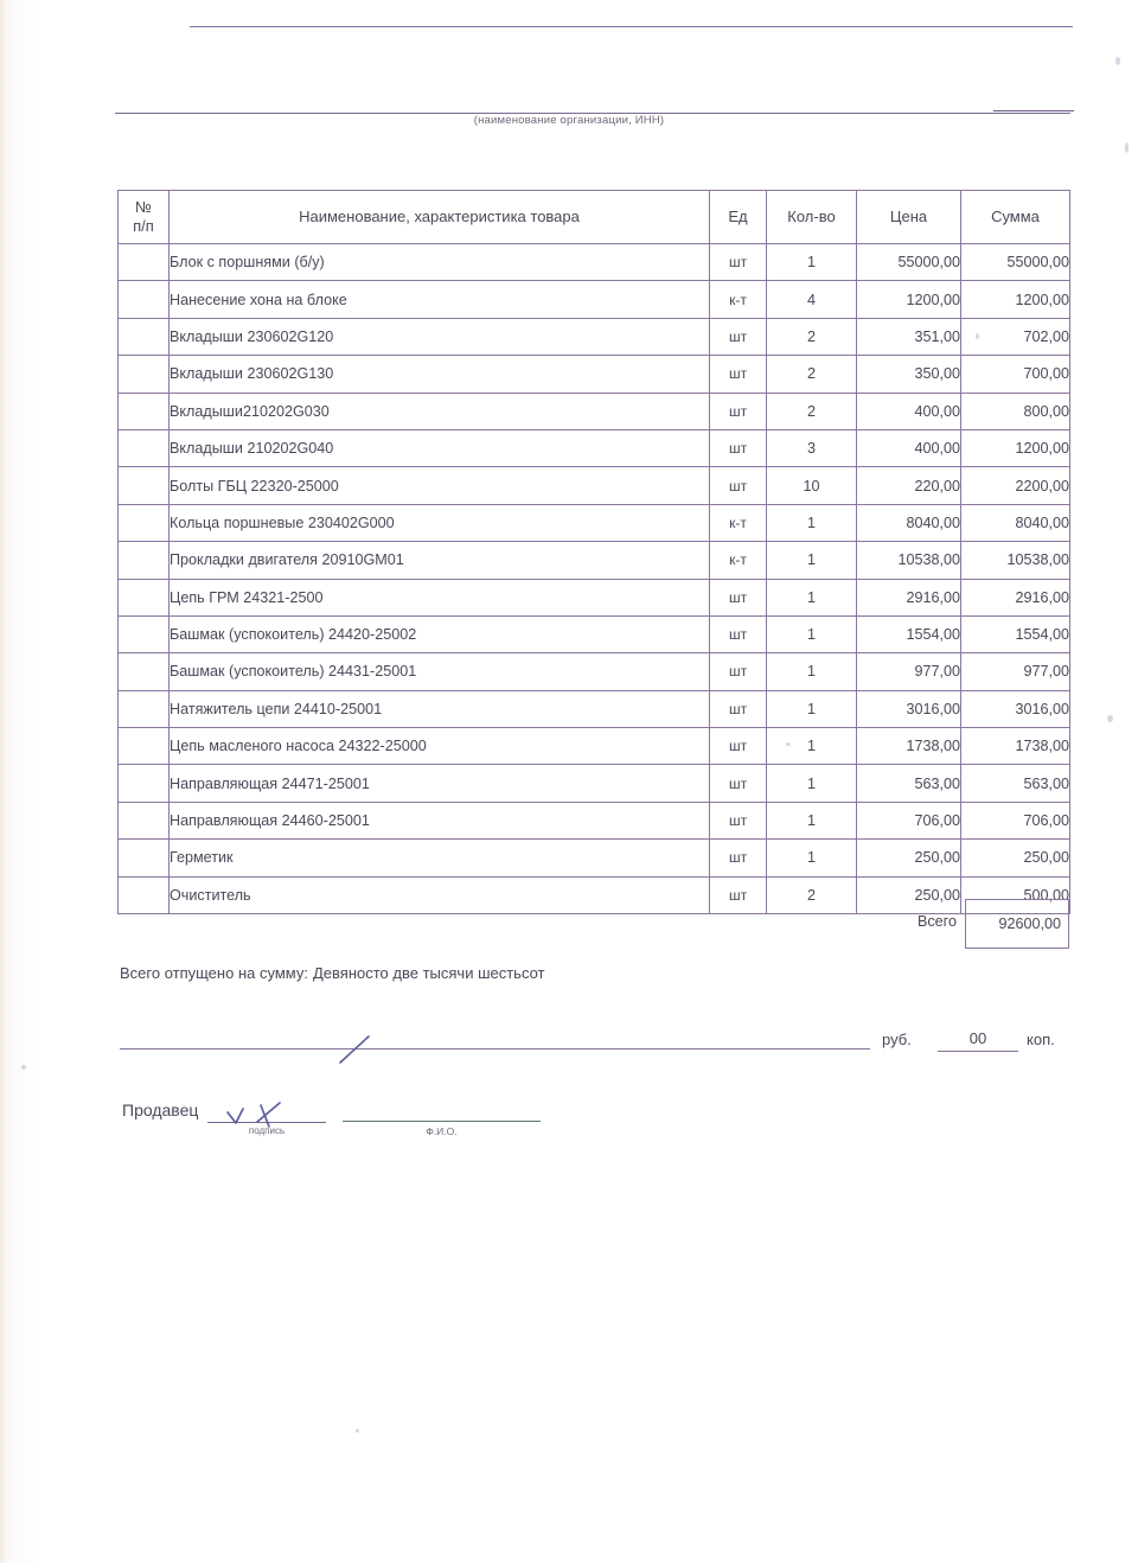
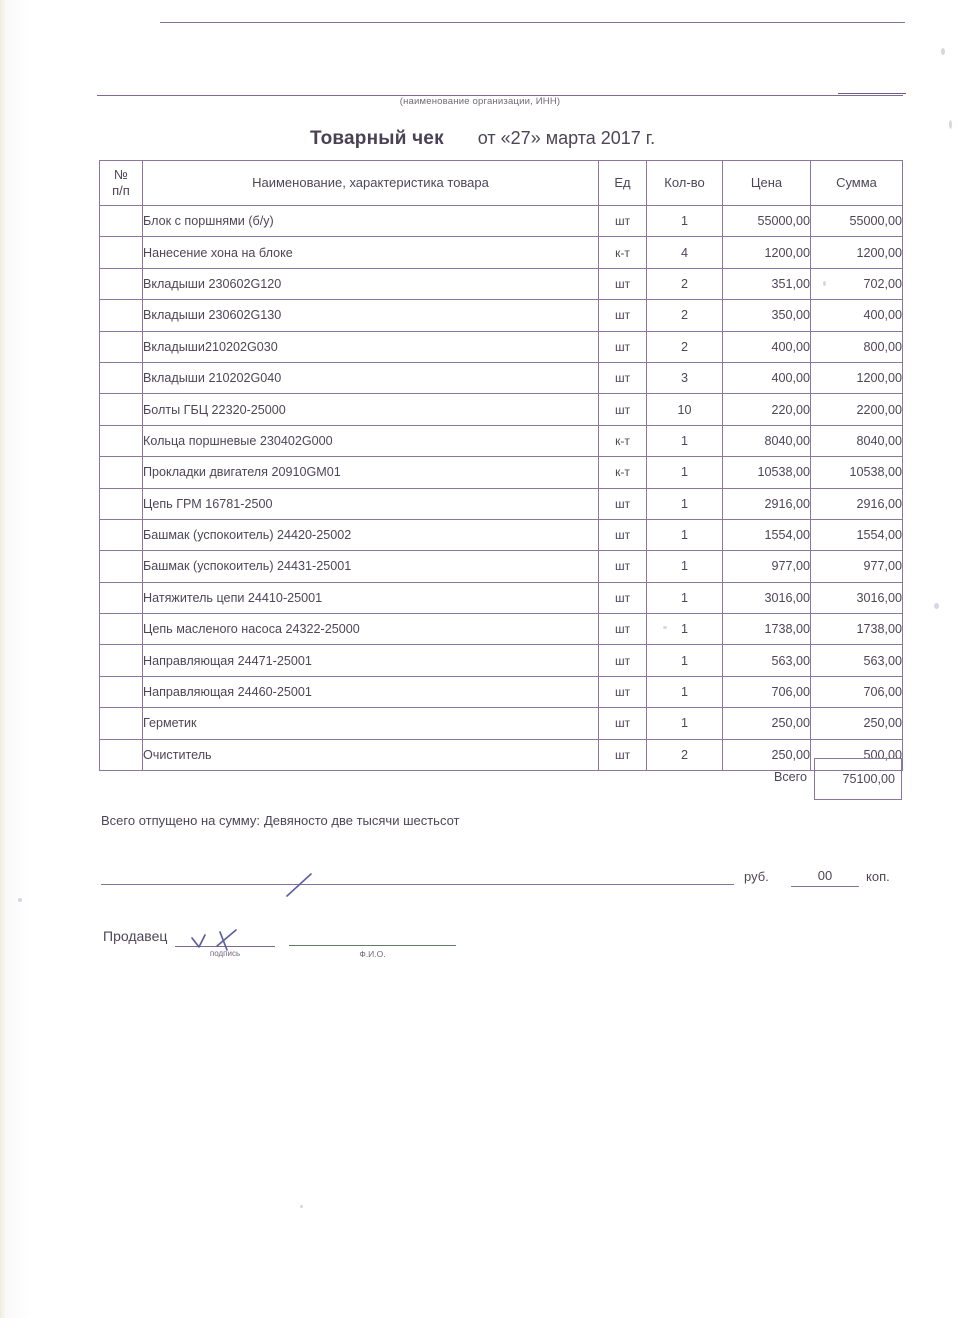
  (наименование организации, ИНН)
+ Товарный чек
+ от «27» марта 2017 г.
  № п/п	Наименование, характеристика товара	Ед	Кол-во	Цена	Сумма
  	Блок с поршнями (б/у)	шт	1	55000,00	55000,00
  	Нанесение хона на блоке	к-т	4	1200,00	1200,00
  	Вкладыши 230602G120	шт	2	351,00	702,00
- 	Вкладыши 230602G130	шт	2	350,00	700,00
+ 	Вкладыши 230602G130	шт	2	350,00	400,00
  	Вкладыши210202G030	шт	2	400,00	800,00
  	Вкладыши 210202G040	шт	3	400,00	1200,00
  	Болты ГБЦ 22320-25000	шт	10	220,00	2200,00
  	Кольца поршневые 230402G000	к-т	1	8040,00	8040,00
  	Прокладки двигателя 20910GM01	к-т	1	10538,00	10538,00
- 	Цепь ГРМ 24321-2500	шт	1	2916,00	2916,00
+ 	Цепь ГРМ 16781-2500	шт	1	2916,00	2916,00
  	Башмак (успокоитель) 24420-25002	шт	1	1554,00	1554,00
  	Башмак (успокоитель) 24431-25001	шт	1	977,00	977,00
  	Натяжитель цепи 24410-25001	шт	1	3016,00	3016,00
  	Цепь масленого насоса 24322-25000	шт	1	1738,00	1738,00
  	Направляющая 24471-25001	шт	1	563,00	563,00
  	Направляющая 24460-25001	шт	1	706,00	706,00
  	Герметик	шт	1	250,00	250,00
  	Очиститель	шт	2	250,00	500,00
  Всего
- 92600,00
+ 75100,00
  Всего отпущено на сумму:
  Девяносто две тысячи шестьсот
  руб.
  00
  коп.
  Продавец
  подпись
  Ф.И.О.
